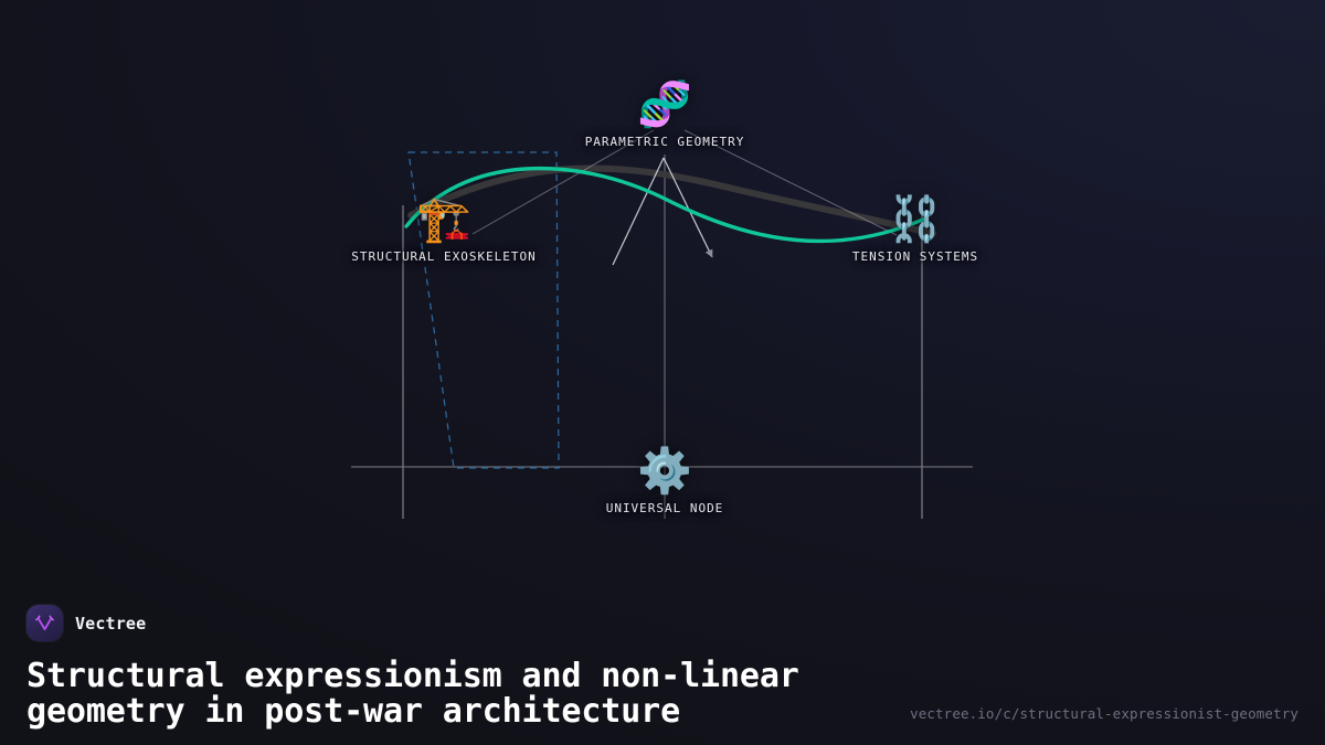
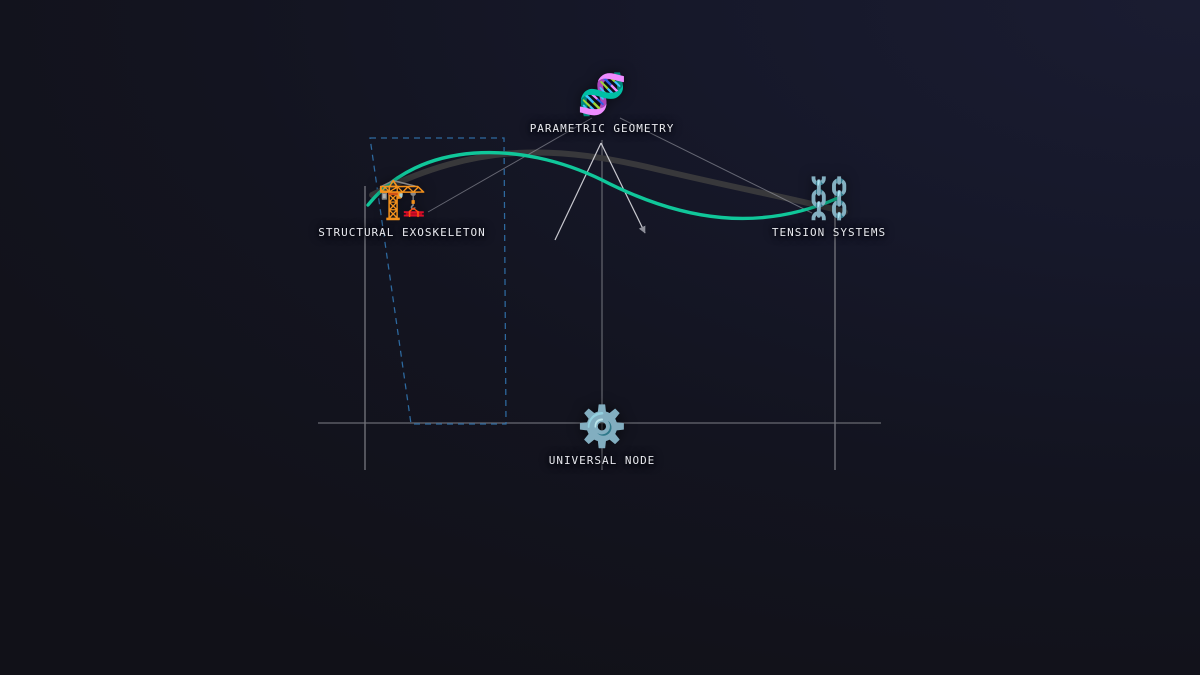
  🧬
  PARAMETRIC GEOMETRY
  🏗️
  STRUCTURAL EXOSKELETON
  ⛓️
  TENSION SYSTEMS
  ⚙️
  UNIVERSAL NODE
- Vectree
- Structural expressionism and non-linear geometry in post-war architecture
- vectree.io/c/structural-expressionist-geometry
